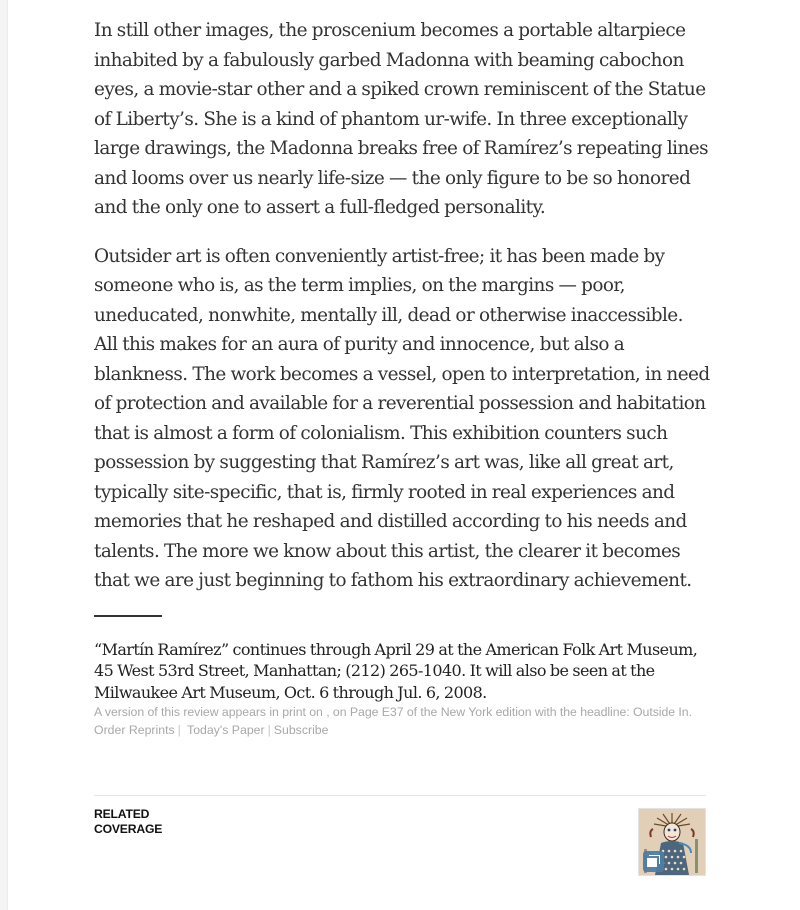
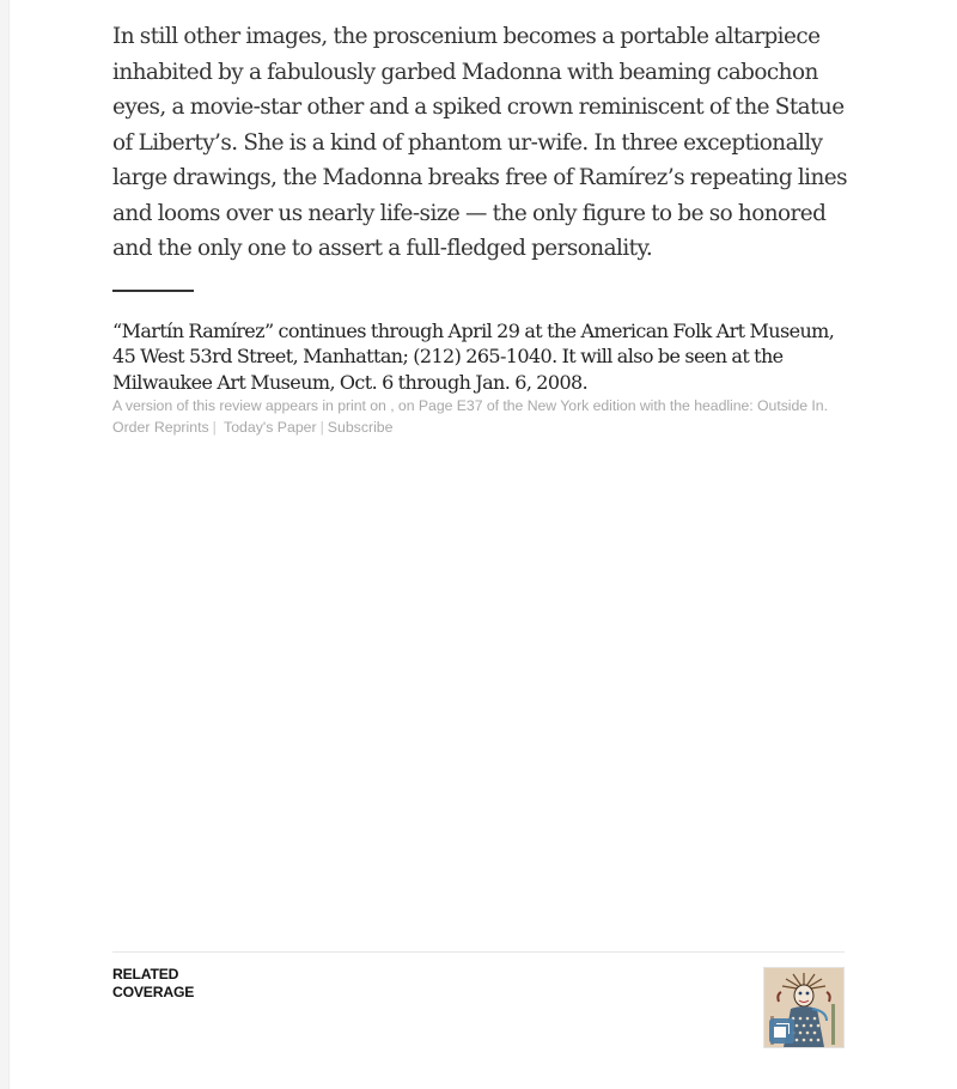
  In still other images, the proscenium becomes a portable altarpiece inhabited by a fabulously garbed Madonna with beaming cabochon eyes, a movie-star other and a spiked crown reminiscent of the Statue of Liberty’s. She is a kind of phantom ur-wife. In three exceptionally large drawings, the Madonna breaks free of Ramírez’s repeating lines and looms over us nearly life-size — the only figure to be so honored and the only one to assert a full-fledged personality.
- Outsider art is often conveniently artist-free; it has been made by someone who is, as the term implies, on the margins — poor, uneducated, nonwhite, mentally ill, dead or otherwise inaccessible. All this makes for an aura of purity and innocence, but also a blankness. The work becomes a vessel, open to interpretation, in need of protection and available for a reverential possession and habitation that is almost a form of colonialism. This exhibition counters such possession by suggesting that Ramírez’s art was, like all great art, typically site-specific, that is, firmly rooted in real experiences and memories that he reshaped and distilled according to his needs and talents. The more we know about this artist, the clearer it becomes that we are just beginning to fathom his extraordinary achievement.
- “Martín Ramírez” continues through April 29 at the American Folk Art Museum, 45 West 53rd Street, Manhattan; (212) 265-1040. It will also be seen at the Milwaukee Art Museum, Oct. 6 through Jul. 6, 2008.
+ “Martín Ramírez” continues through April 29 at the American Folk Art Museum, 45 West 53rd Street, Manhattan; (212) 265-1040. It will also be seen at the Milwaukee Art Museum, Oct. 6 through Jan. 6, 2008.
  A version of this review appears in print on , on Page E37 of the New York edition with the headline: Outside In.
  Order Reprints | Today's Paper | Subscribe
  RELATED
  COVERAGE
